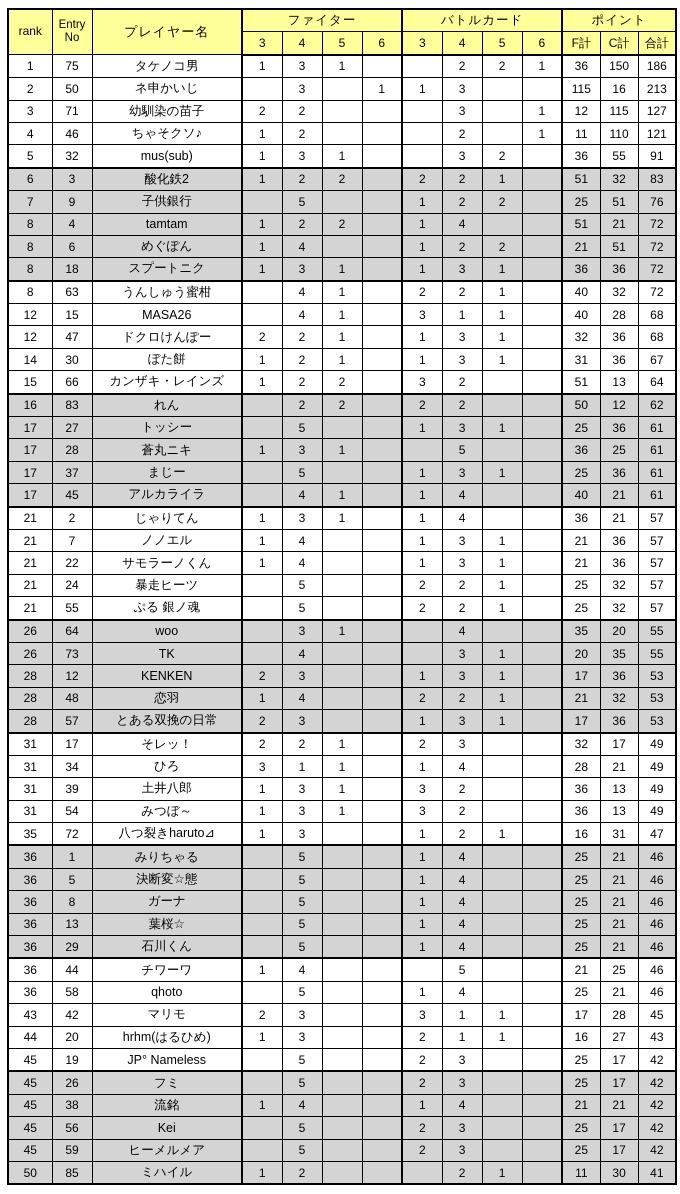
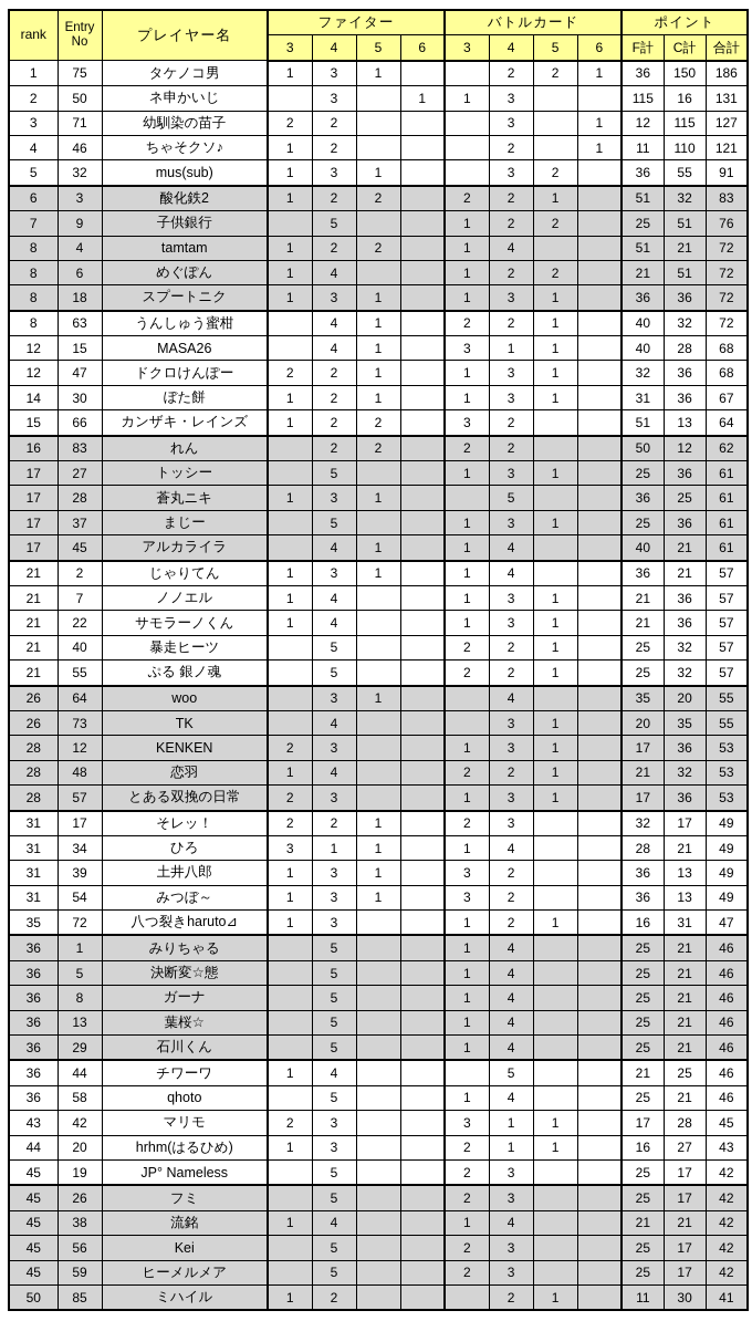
  rank	Entry No	プレイヤー名	ファイター	バトルカード	ポイント
  3	4	5	6	3	4	5	6	F計	C計	合計
  1	75	タケノコ男	1	3	1			2	2	1	36	150	186
- 2	50	ネ申かいじ		3		1	1	3			115	16	213
+ 2	50	ネ申かいじ		3		1	1	3			115	16	131
  3	71	幼馴染の苗子	2	2				3		1	12	115	127
  4	46	ちゃそクソ♪	1	2				2		1	11	110	121
  5	32	mus(sub)	1	3	1			3	2		36	55	91
  6	3	酸化鉄2	1	2	2		2	2	1		51	32	83
  7	9	子供銀行		5			1	2	2		25	51	76
  8	4	tamtam	1	2	2		1	4			51	21	72
  8	6	めぐぽん	1	4			1	2	2		21	51	72
  8	18	スプートニク	1	3	1		1	3	1		36	36	72
  8	63	うんしゅう蜜柑		4	1		2	2	1		40	32	72
  12	15	MASA26		4	1		3	1	1		40	28	68
  12	47	ドクロけんぽー	2	2	1		1	3	1		32	36	68
  14	30	ぼた餅	1	2	1		1	3	1		31	36	67
  15	66	カンザキ・レインズ	1	2	2		3	2			51	13	64
  16	83	れん		2	2		2	2			50	12	62
  17	27	トッシー		5			1	3	1		25	36	61
  17	28	蒼丸ニキ	1	3	1			5			36	25	61
  17	37	まじー		5			1	3	1		25	36	61
  17	45	アルカライラ		4	1		1	4			40	21	61
  21	2	じゃりてん	1	3	1		1	4			36	21	57
  21	7	ノノエル	1	4			1	3	1		21	36	57
  21	22	サモラーノくん	1	4			1	3	1		21	36	57
- 21	24	暴走ヒーツ		5			2	2	1		25	32	57
+ 21	40	暴走ヒーツ		5			2	2	1		25	32	57
  21	55	ぷる 銀ノ魂		5			2	2	1		25	32	57
  26	64	woo		3	1			4			35	20	55
  26	73	TK		4				3	1		20	35	55
  28	12	KENKEN	2	3			1	3	1		17	36	53
  28	48	恋羽	1	4			2	2	1		21	32	53
  28	57	とある双挽の日常	2	3			1	3	1		17	36	53
  31	17	そレッ！	2	2	1		2	3			32	17	49
  31	34	ひろ	3	1	1		1	4			28	21	49
  31	39	土井八郎	1	3	1		3	2			36	13	49
  31	54	みつぼ～	1	3	1		3	2			36	13	49
  35	72	八つ裂きharuto⊿	1	3			1	2	1		16	31	47
  36	1	みりちゃる		5			1	4			25	21	46
  36	5	決断変☆態		5			1	4			25	21	46
  36	8	ガーナ		5			1	4			25	21	46
  36	13	葉桜☆		5			1	4			25	21	46
  36	29	石川くん		5			1	4			25	21	46
  36	44	チワーワ	1	4				5			21	25	46
  36	58	qhoto		5			1	4			25	21	46
  43	42	マリモ	2	3			3	1	1		17	28	45
  44	20	hrhm(はるひめ)	1	3			2	1	1		16	27	43
  45	19	JP° Nameless		5			2	3			25	17	42
  45	26	フミ		5			2	3			25	17	42
  45	38	流銘	1	4			1	4			21	21	42
  45	56	Kei		5			2	3			25	17	42
  45	59	ヒーメルメア		5			2	3			25	17	42
  50	85	ミハイル	1	2				2	1		11	30	41
